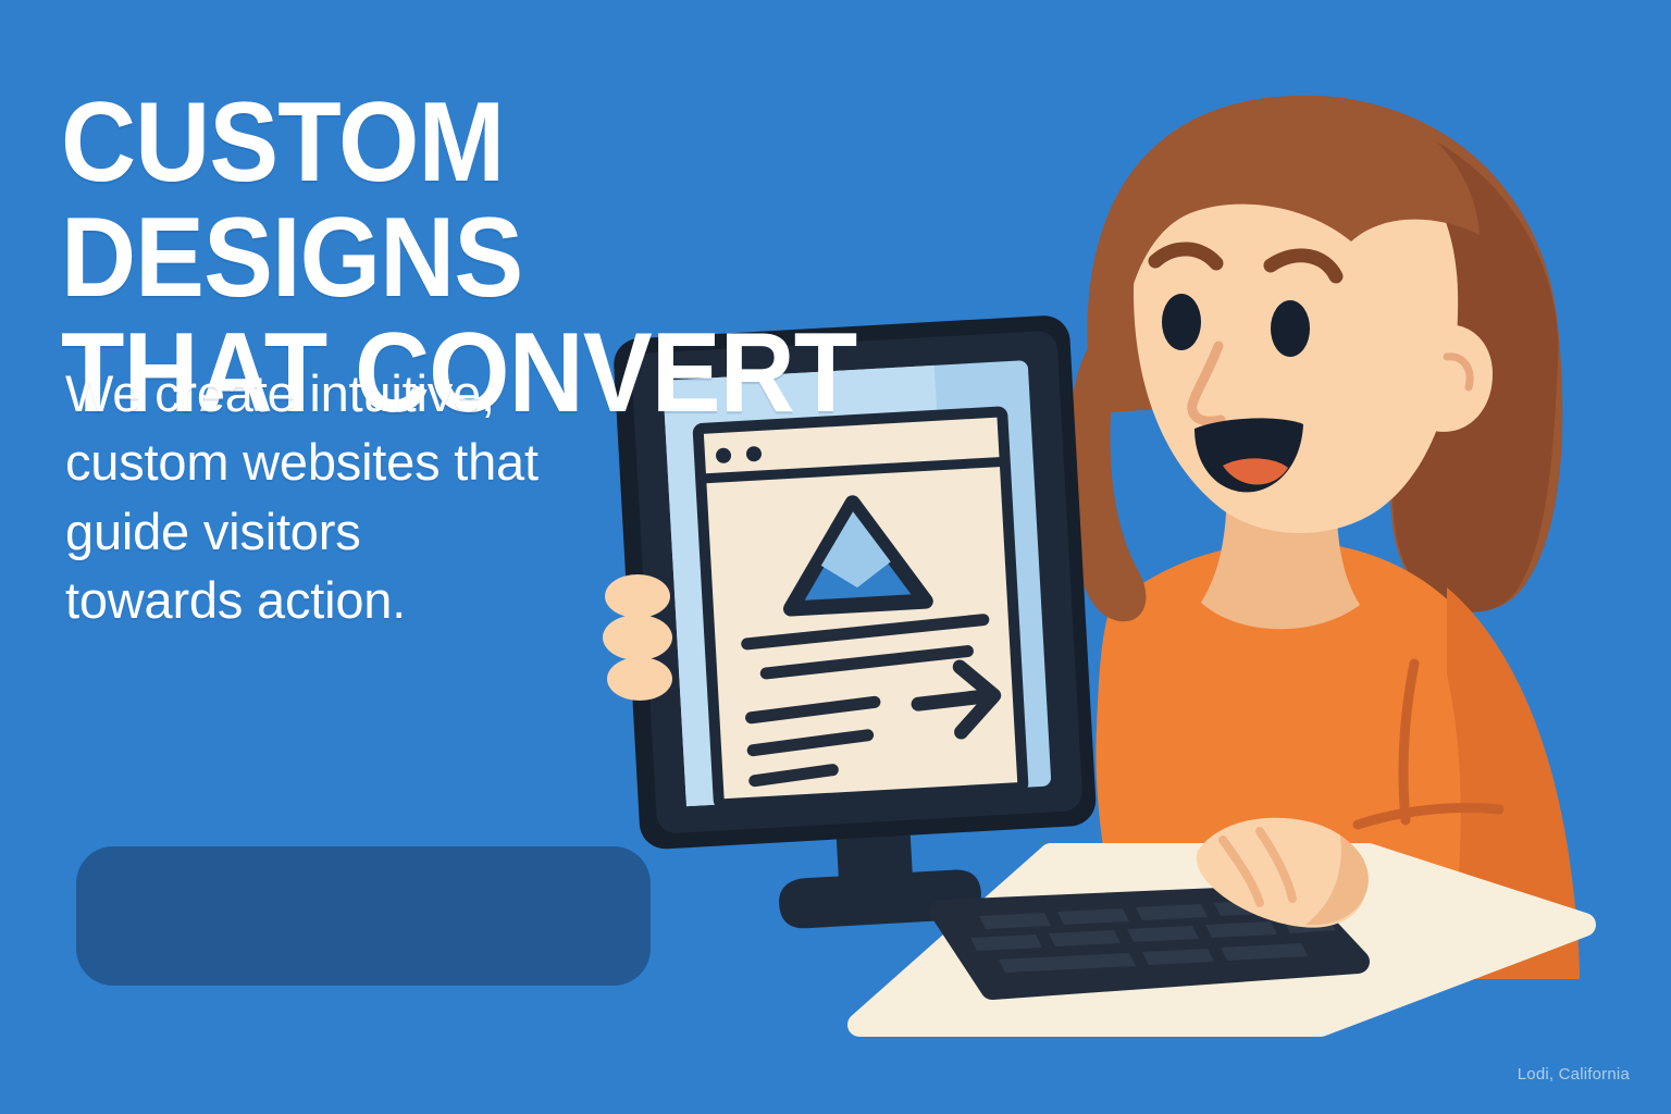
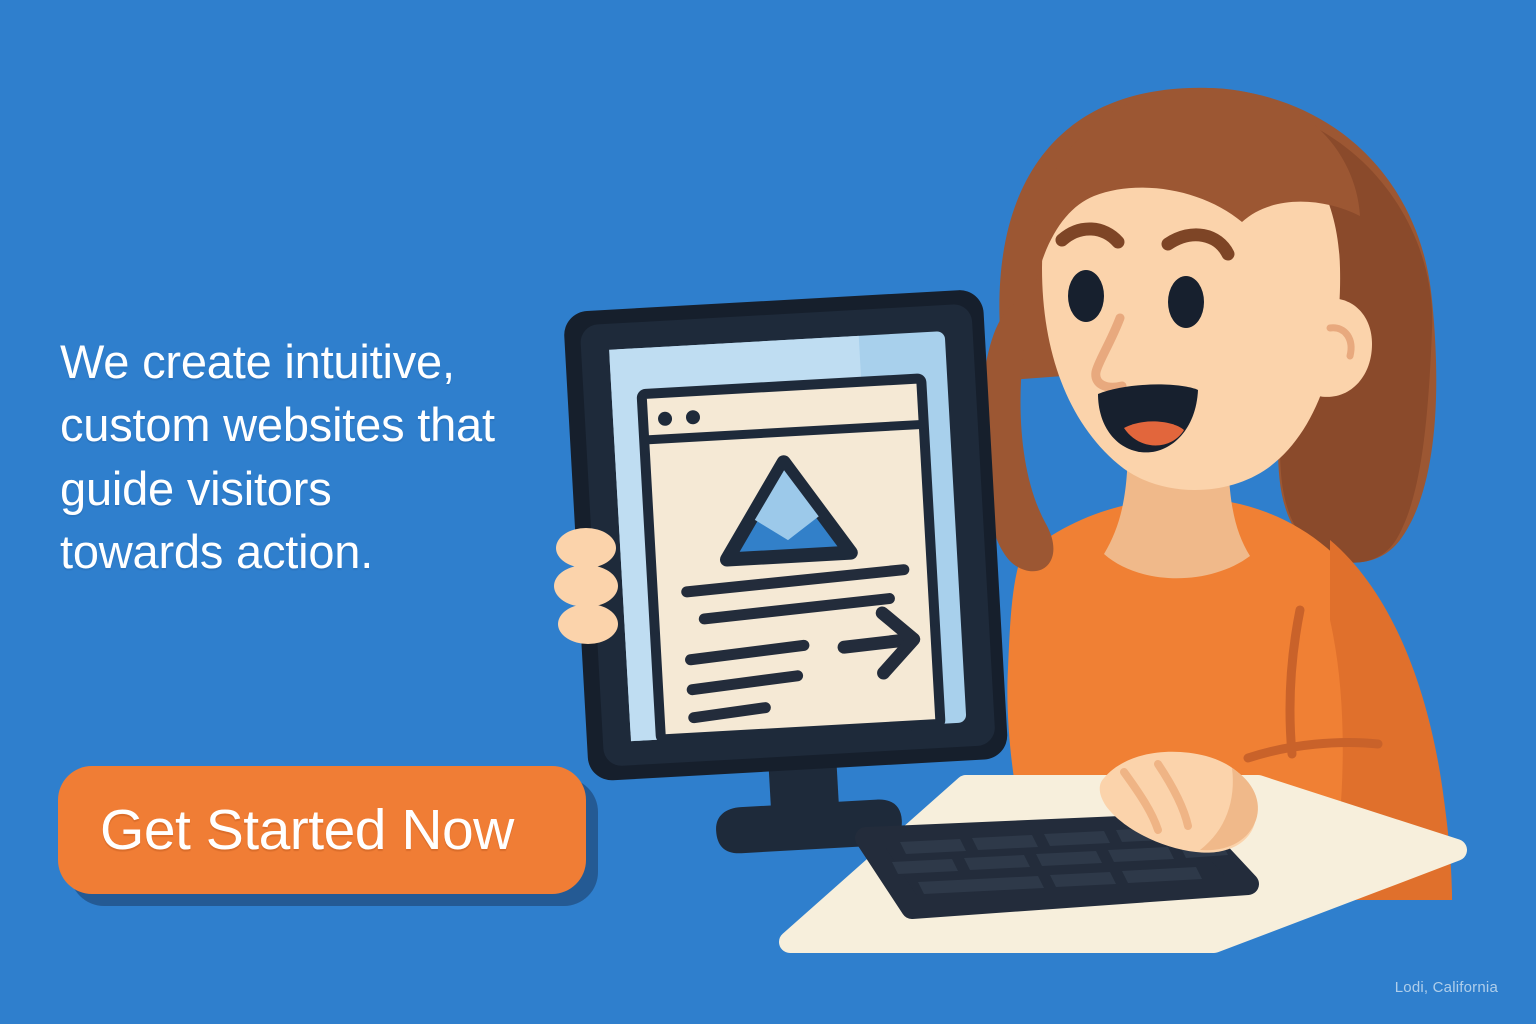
- CUSTOM DESIGNS
- THAT CONVERT
  We create intuitive, custom websites that guide visitors towards action.
+ Get Started Now
  Lodi, California
